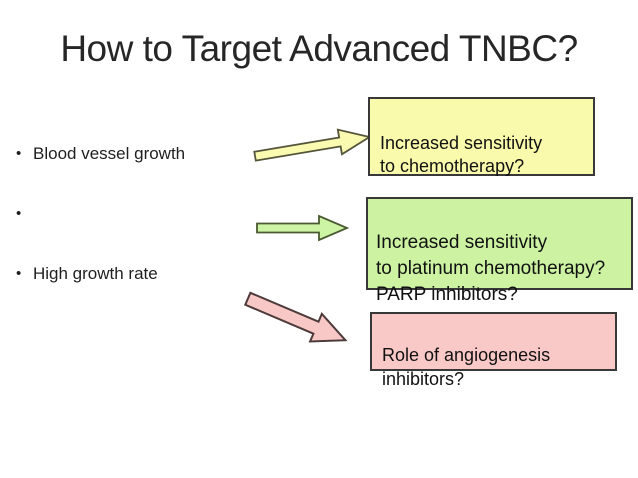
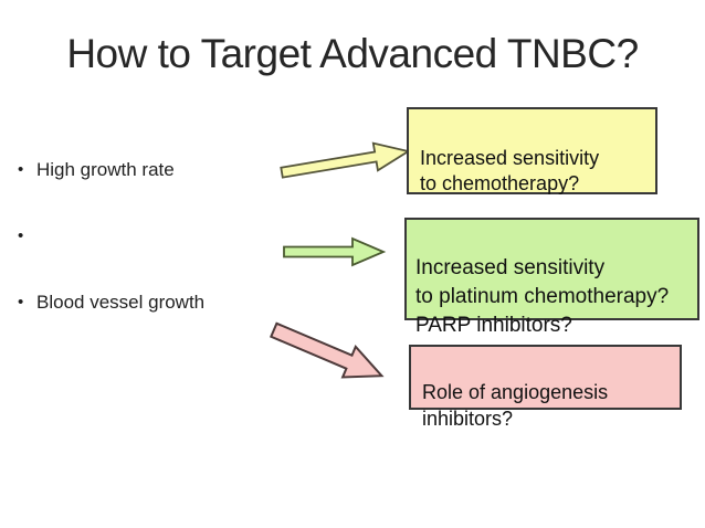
  How to Target Advanced TNBC?
  •
- Blood vessel growth
+ High growth rate
  •
  •
- High growth rate
+ Blood vessel growth
  Increased sensitivity
  to chemotherapy?
  Increased sensitivity
  to platinum chemotherapy?
  PARP inhibitors?
  Role of angiogenesis
  inhibitors?
